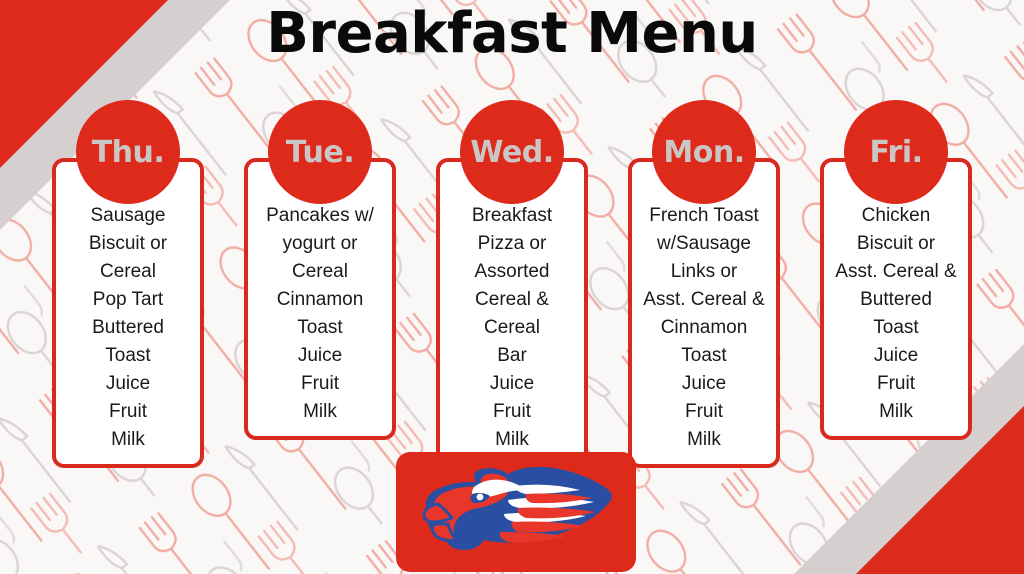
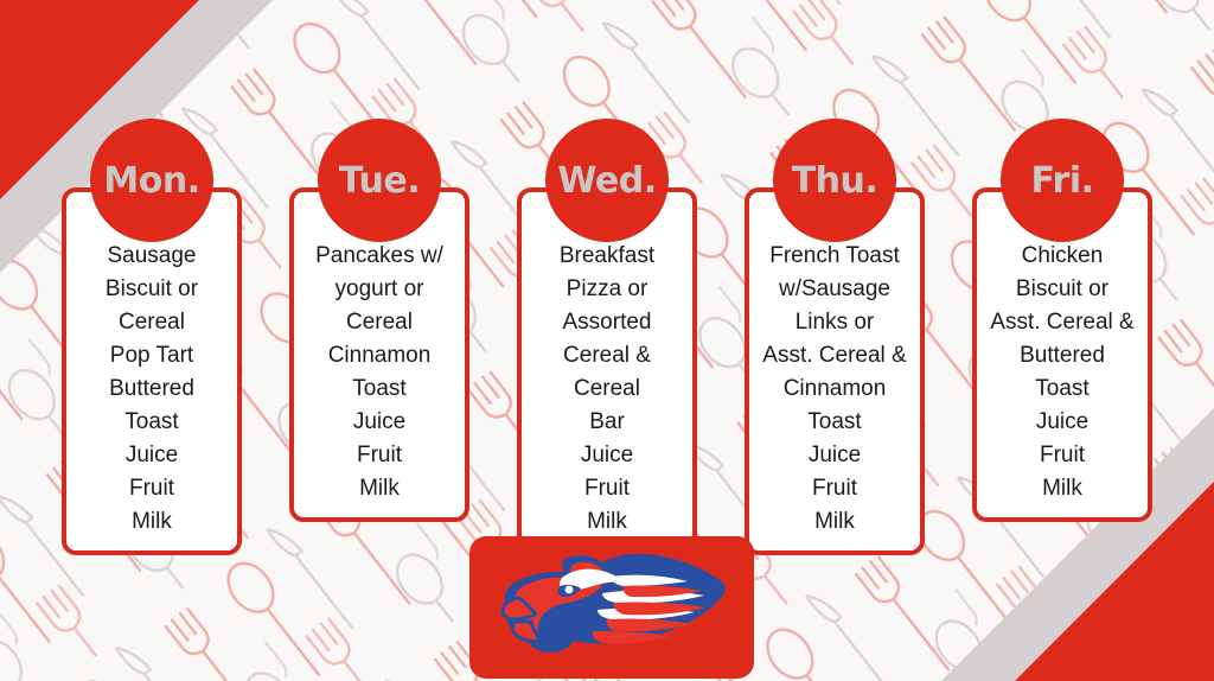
- Breakfast Menu
  Sausage
  Biscuit or
  Cereal
  Pop Tart
  Buttered
  Toast
  Juice
  Fruit
  Milk
- Thu.
+ Mon.
  Pancakes w/
  yogurt or
  Cereal
  Cinnamon
  Toast
  Juice
  Fruit
  Milk
  Tue.
  Breakfast
  Pizza or
  Assorted
  Cereal &
  Cereal
  Bar
  Juice
  Fruit
  Milk
  Wed.
  French Toast
  w/Sausage
  Links or
  Asst. Cereal &
  Cinnamon
  Toast
  Juice
  Fruit
  Milk
- Mon.
+ Thu.
  Chicken
  Biscuit or
  Asst. Cereal &
  Buttered
  Toast
  Juice
  Fruit
  Milk
  Fri.
